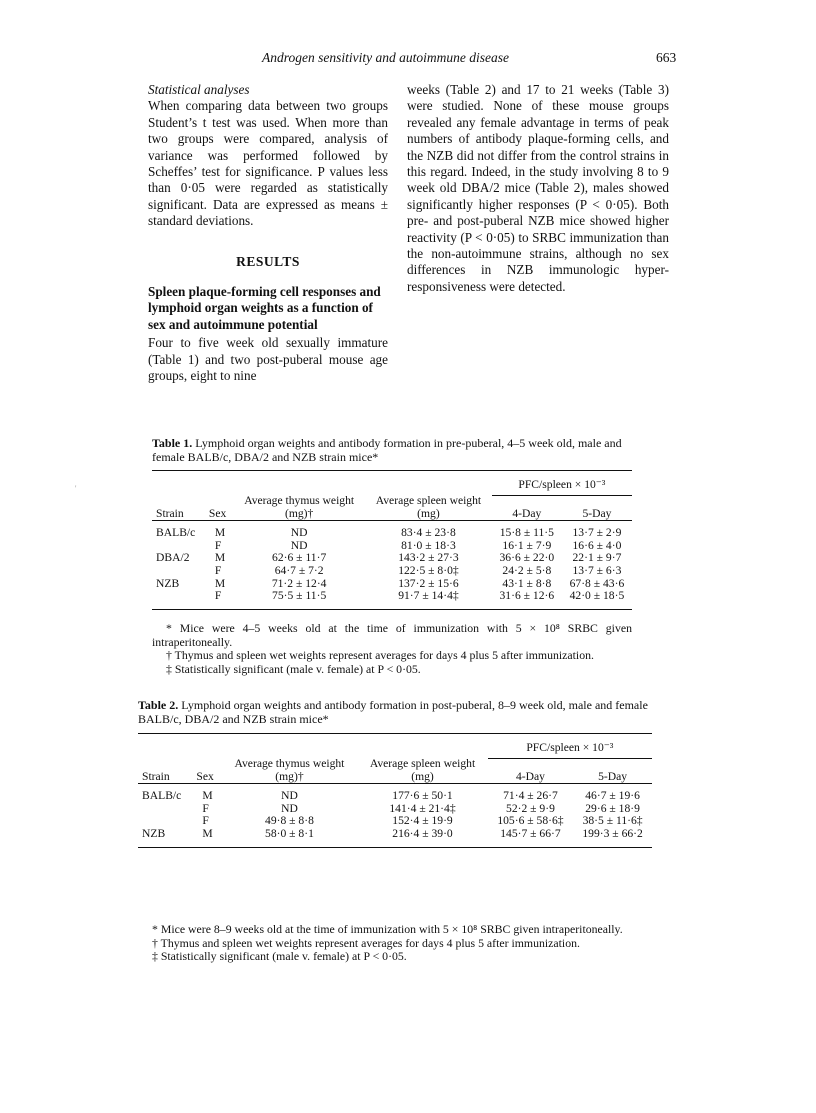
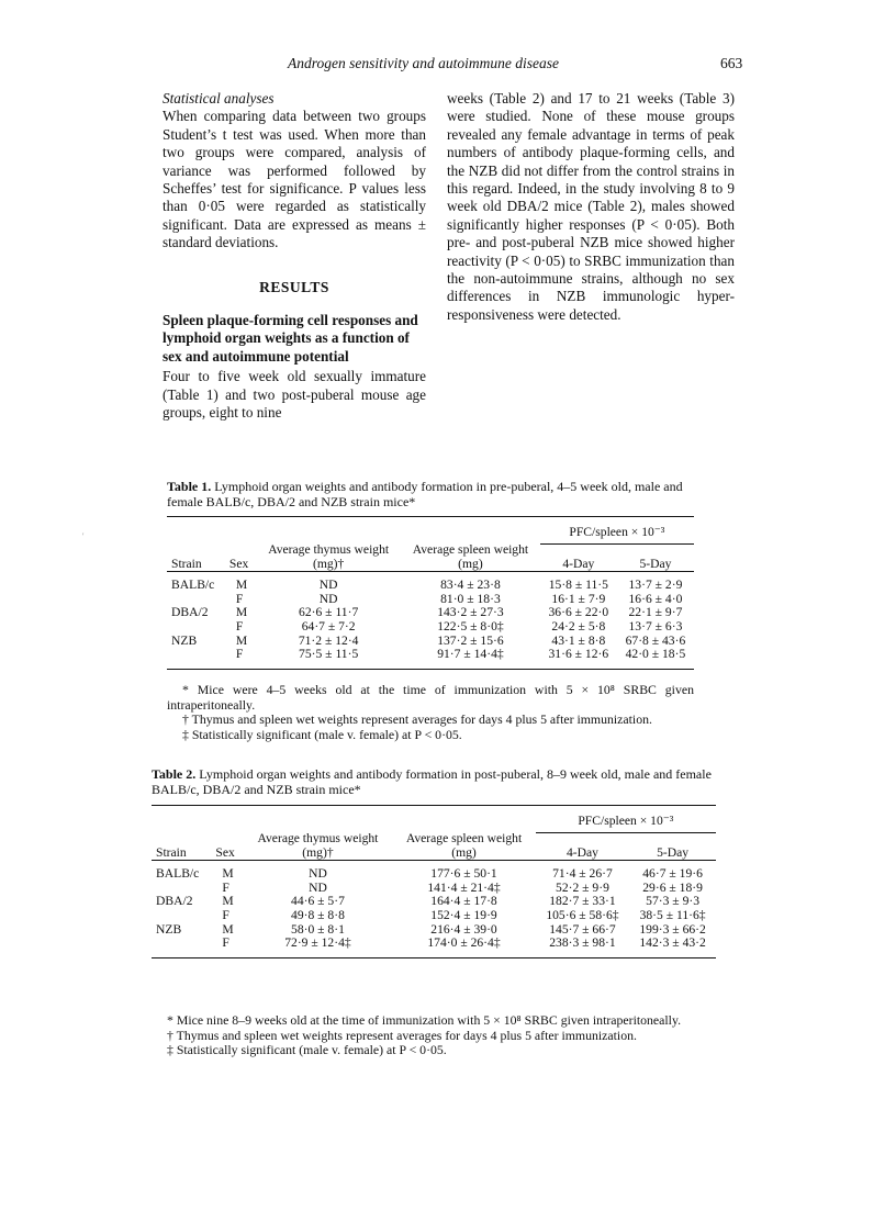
  Androgen sensitivity and autoimmune disease
  663
  Statistical analyses
  When comparing data between two groups Student’s t test was used. When more than two groups were compared, analysis of variance was performed followed by Scheffes’ test for significance. P values less than 0·05 were regarded as statistically significant. Data are expressed as means ± standard deviations.
  RESULTS
  Spleen plaque-forming cell responses and lymphoid organ weights as a function of sex and autoimmune potential
  Four to five week old sexually immature (Table 1) and two post-puberal mouse age groups, eight to nine
  weeks (Table 2) and 17 to 21 weeks (Table 3) were studied. None of these mouse groups revealed any female advantage in terms of peak numbers of antibody plaque-forming cells, and the NZB did not differ from the control strains in this regard. Indeed, in the study involving 8 to 9 week old DBA/2 mice (Table 2), males showed significantly higher responses (P < 0·05). Both pre- and post-puberal NZB mice showed higher reactivity (P < 0·05) to SRBC immunization than the non-autoimmune strains, although no sex differences in NZB immunologic hyper-responsiveness were detected.
  '
  Table 1. Lymphoid organ weights and antibody formation in pre-puberal, 4–5 week old, male and female BALB/c, DBA/2 and NZB strain mice*
  				PFC/spleen × 10⁻³
  		Average thymus weight	Average spleen weight
  Strain	Sex	(mg)†	(mg)	4-Day	5-Day
  BALB/c	M	ND	83·4 ± 23·8	15·8 ± 11·5	13·7 ± 2·9
  	F	ND	81·0 ± 18·3	16·1 ± 7·9	16·6 ± 4·0
  DBA/2	M	62·6 ± 11·7	143·2 ± 27·3	36·6 ± 22·0	22·1 ± 9·7
  	F	64·7 ± 7·2	122·5 ± 8·0‡	24·2 ± 5·8	13·7 ± 6·3
  NZB	M	71·2 ± 12·4	137·2 ± 15·6	43·1 ± 8·8	67·8 ± 43·6
  	F	75·5 ± 11·5	91·7 ± 14·4‡	31·6 ± 12·6	42·0 ± 18·5
  * Mice were 4–5 weeks old at the time of immunization with 5 × 10⁸ SRBC given intraperitoneally.
  † Thymus and spleen wet weights represent averages for days 4 plus 5 after immunization.
  ‡ Statistically significant (male v. female) at P < 0·05.
  Table 2. Lymphoid organ weights and antibody formation in post-puberal, 8–9 week old, male and female BALB/c, DBA/2 and NZB strain mice*
  				PFC/spleen × 10⁻³
  		Average thymus weight	Average spleen weight
  Strain	Sex	(mg)†	(mg)	4-Day	5-Day
  BALB/c	M	ND	177·6 ± 50·1	71·4 ± 26·7	46·7 ± 19·6
  	F	ND	141·4 ± 21·4‡	52·2 ± 9·9	29·6 ± 18·9
+ DBA/2	M	44·6 ± 5·7	164·4 ± 17·8	182·7 ± 33·1	57·3 ± 9·3
  	F	49·8 ± 8·8	152·4 ± 19·9	105·6 ± 58·6‡	38·5 ± 11·6‡
  NZB	M	58·0 ± 8·1	216·4 ± 39·0	145·7 ± 66·7	199·3 ± 66·2
+ 	F	72·9 ± 12·4‡	174·0 ± 26·4‡	238·3 ± 98·1	142·3 ± 43·2
- * Mice were 8–9 weeks old at the time of immunization with 5 × 10⁸ SRBC given intraperitoneally.
+ * Mice nine 8–9 weeks old at the time of immunization with 5 × 10⁸ SRBC given intraperitoneally.
  † Thymus and spleen wet weights represent averages for days 4 plus 5 after immunization.
  ‡ Statistically significant (male v. female) at P < 0·05.
